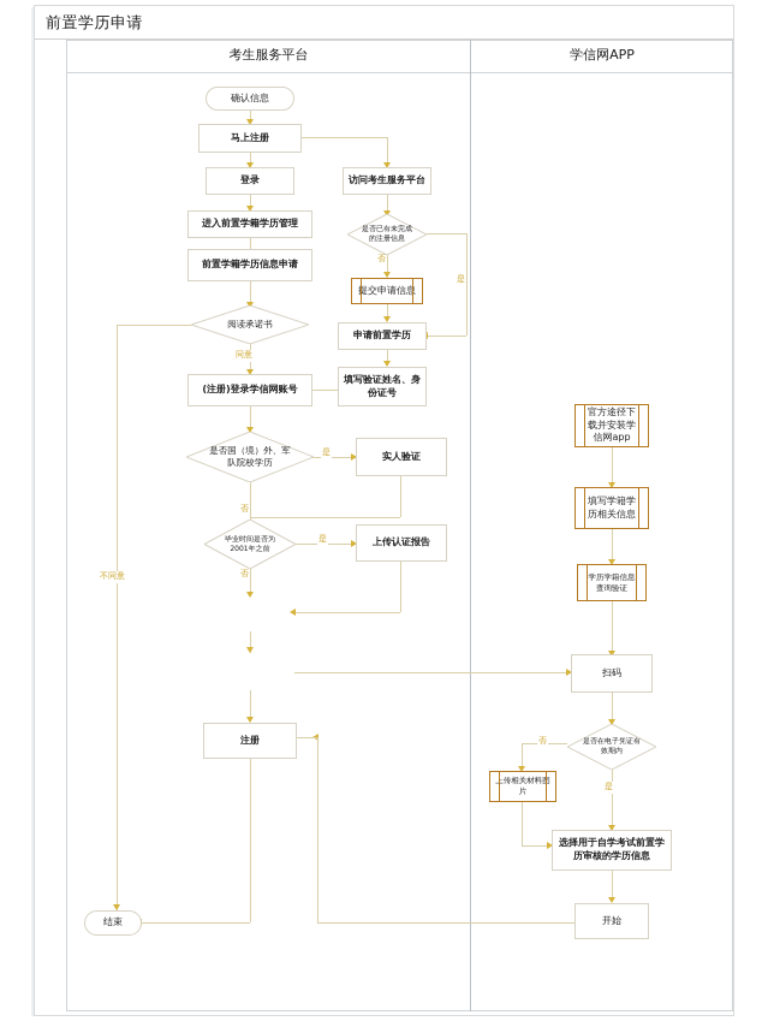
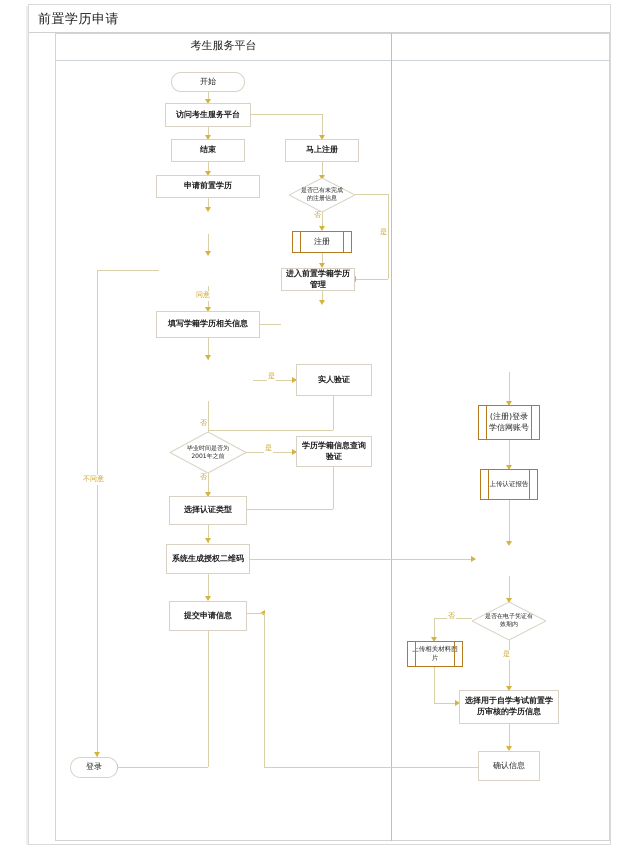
  前置学历申请
  考生服务平台
- 学信网APP
  同意
  不同意
  是
  否
  是
  否
  否
  是
  否
  是
- 确认信息
+ 开始
- 马上注册
+ 访问考生服务平台
- 登录
+ 结束
- 进入前置学籍学历管理
+ 申请前置学历
- 前置学籍学历信息申请
- 阅读承诺书
- (注册)登录学信网账号
+ 填写学籍学历相关信息
- 是否国（境）外、军队院校学历
  实人验证
- 上传认证报告
+ 学历学籍信息查询验证
+ 选择认证类型
+ 系统生成授权二维码
- 注册
+ 提交申请信息
- 结束
+ 登录
- 访问考生服务平台
+ 马上注册
- 提交申请信息
+ 注册
- 申请前置学历
+ 进入前置学籍学历管理
- 填写验证姓名、身份证号
- 官方途径下载并安装学信网app
- 填写学籍学历相关信息
+ (注册)登录学信网账号
- 学历学籍信息查询验证
+ 上传认证报告
- 扫码
  上传相关材料图片
  选择用于自学考试前置学历审核的学历信息
- 开始
+ 确认信息
